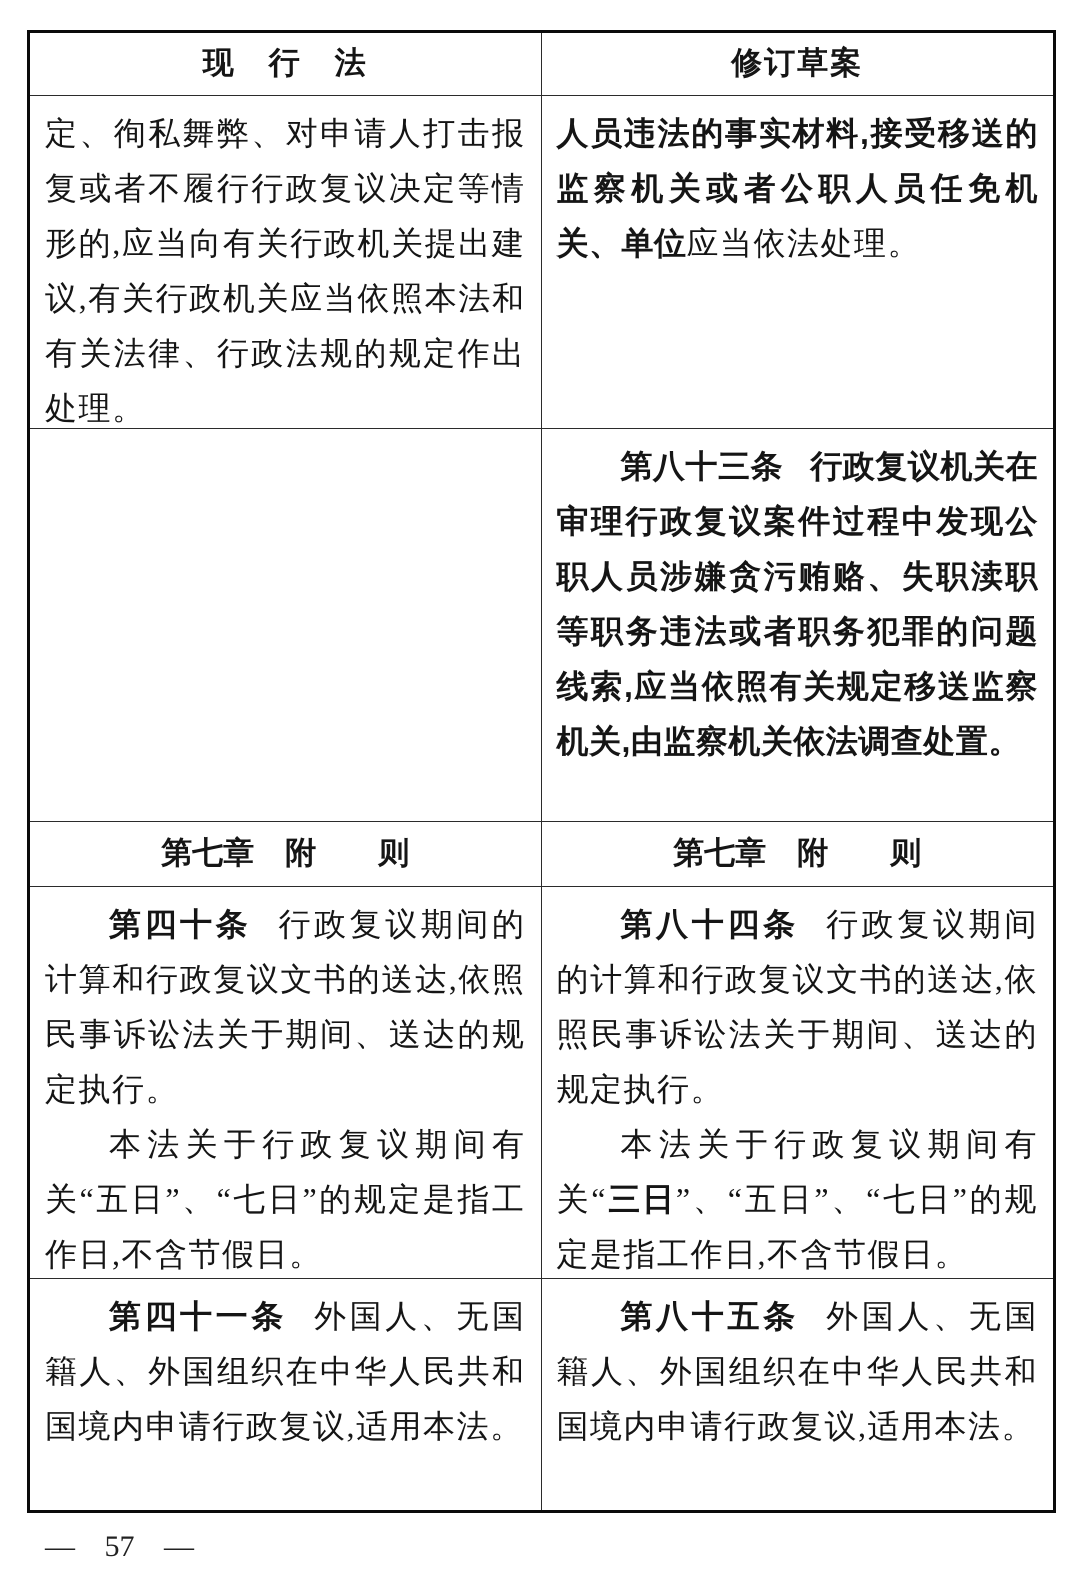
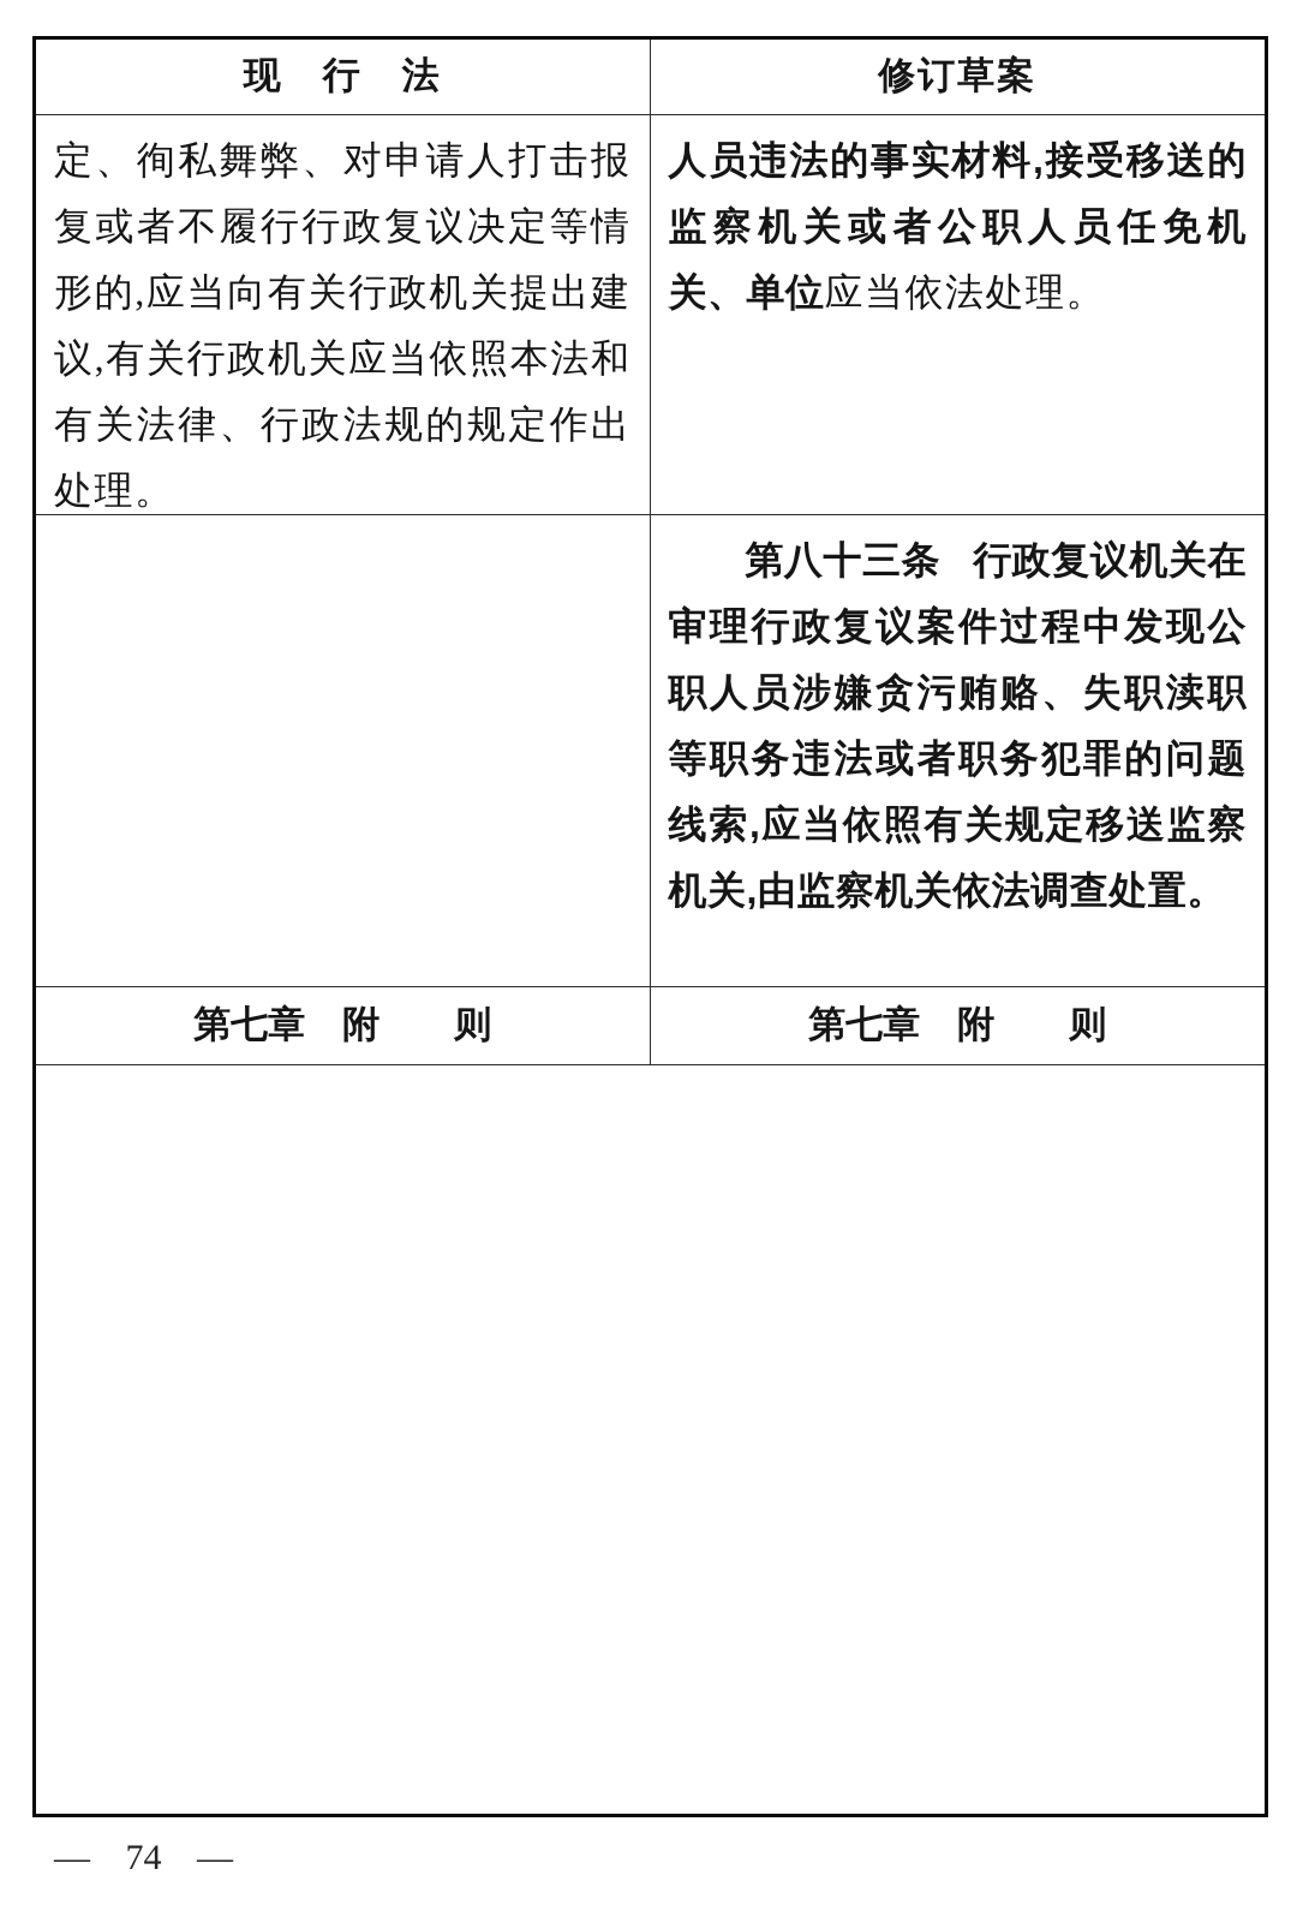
  现 行 法
  修订草案
  定、徇私舞弊、对申请人打击报复或者不履行行政复议决定等情形的,应当向有关行政机关提出建议,有关行政机关应当依照本法和有关法律、行政法规的规定作出处理。
  人员违法的事实材料,接受移送的监察机关或者公职人员任免机关、单位应当依法处理。
  第八十三条 行政复议机关在审理行政复议案件过程中发现公职人员涉嫌贪污贿赂、失职渎职等职务违法或者职务犯罪的问题线索,应当依照有关规定移送监察机关,由监察机关依法调查处置。
  第七章 附 则
  第七章 附 则
- 第四十条 行政复议期间的计算和行政复议文书的送达,依照民事诉讼法关于期间、送达的规定执行。
- 本法关于行政复议期间有关“五日”、“七日”的规定是指工作日,不含节假日。
- 第八十四条 行政复议期间的计算和行政复议文书的送达,依照民事诉讼法关于期间、送达的规定执行。
- 本法关于行政复议期间有关“三日”、“五日”、“七日”的规定是指工作日,不含节假日。
- 第四十一条 外国人、无国籍人、外国组织在中华人民共和国境内申请行政复议,适用本法。
- 第八十五条 外国人、无国籍人、外国组织在中华人民共和国境内申请行政复议,适用本法。
- — 57 —
+ — 74 —
